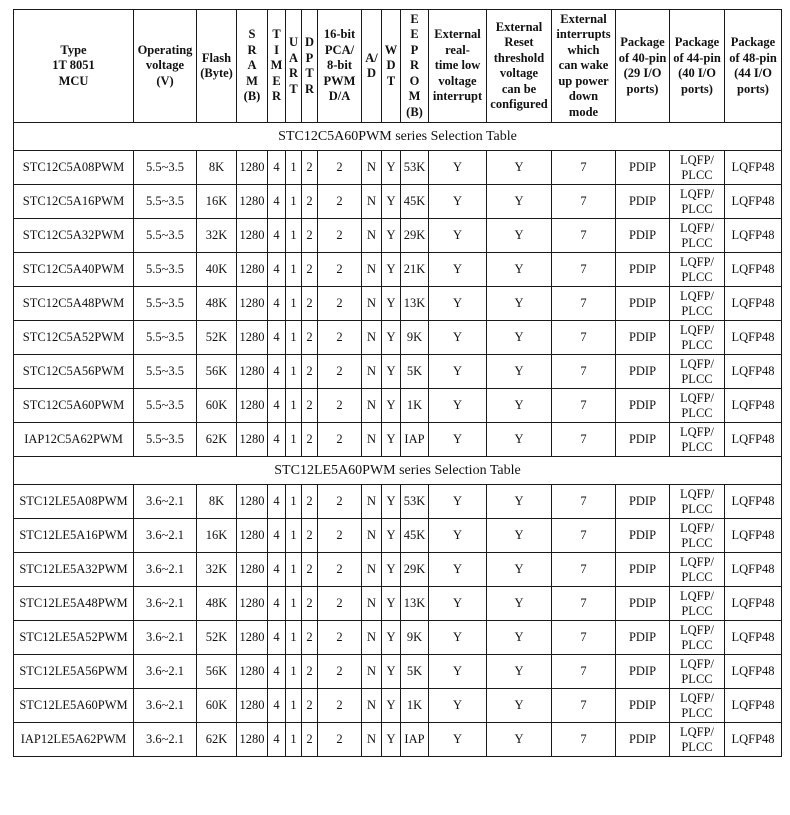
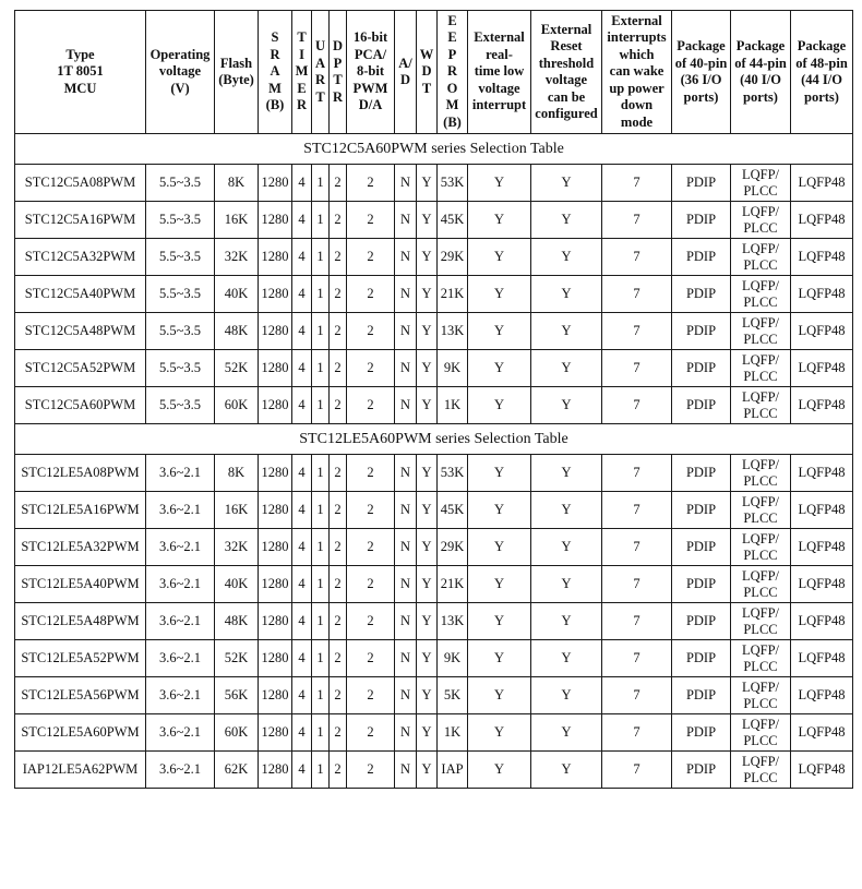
- Type1T 8051MCU	Operatingvoltage(V)	Flash(Byte)	SRAM(B)	TIMER	UART	DPTR	16-bitPCA/8-bitPWMD/A	A/D	WDT	EEPROM(B)	Externalreal-time lowvoltageinterrupt	ExternalResetthresholdvoltagecan beconfigured	Externalinterruptswhichcan wakeup powerdownmode	Packageof 40-pin(29 I/Oports)	Packageof 44-pin(40 I/Oports)	Packageof 48-pin(44 I/Oports)
+ Type1T 8051MCU	Operatingvoltage(V)	Flash(Byte)	SRAM(B)	TIMER	UART	DPTR	16-bitPCA/8-bitPWMD/A	A/D	WDT	EEPROM(B)	Externalreal-time lowvoltageinterrupt	ExternalResetthresholdvoltagecan beconfigured	Externalinterruptswhichcan wakeup powerdownmode	Packageof 40-pin(36 I/Oports)	Packageof 44-pin(40 I/Oports)	Packageof 48-pin(44 I/Oports)
  STC12C5A60PWM series Selection Table
  STC12C5A08PWM	5.5~3.5	8K	1280	4	1	2	2	N	Y	53K	Y	Y	7	PDIP	LQFP/PLCC	LQFP48
  STC12C5A16PWM	5.5~3.5	16K	1280	4	1	2	2	N	Y	45K	Y	Y	7	PDIP	LQFP/PLCC	LQFP48
  STC12C5A32PWM	5.5~3.5	32K	1280	4	1	2	2	N	Y	29K	Y	Y	7	PDIP	LQFP/PLCC	LQFP48
  STC12C5A40PWM	5.5~3.5	40K	1280	4	1	2	2	N	Y	21K	Y	Y	7	PDIP	LQFP/PLCC	LQFP48
  STC12C5A48PWM	5.5~3.5	48K	1280	4	1	2	2	N	Y	13K	Y	Y	7	PDIP	LQFP/PLCC	LQFP48
  STC12C5A52PWM	5.5~3.5	52K	1280	4	1	2	2	N	Y	9K	Y	Y	7	PDIP	LQFP/PLCC	LQFP48
- STC12C5A56PWM	5.5~3.5	56K	1280	4	1	2	2	N	Y	5K	Y	Y	7	PDIP	LQFP/PLCC	LQFP48
  STC12C5A60PWM	5.5~3.5	60K	1280	4	1	2	2	N	Y	1K	Y	Y	7	PDIP	LQFP/PLCC	LQFP48
- IAP12C5A62PWM	5.5~3.5	62K	1280	4	1	2	2	N	Y	IAP	Y	Y	7	PDIP	LQFP/PLCC	LQFP48
  STC12LE5A60PWM series Selection Table
  STC12LE5A08PWM	3.6~2.1	8K	1280	4	1	2	2	N	Y	53K	Y	Y	7	PDIP	LQFP/PLCC	LQFP48
  STC12LE5A16PWM	3.6~2.1	16K	1280	4	1	2	2	N	Y	45K	Y	Y	7	PDIP	LQFP/PLCC	LQFP48
  STC12LE5A32PWM	3.6~2.1	32K	1280	4	1	2	2	N	Y	29K	Y	Y	7	PDIP	LQFP/PLCC	LQFP48
+ STC12LE5A40PWM	3.6~2.1	40K	1280	4	1	2	2	N	Y	21K	Y	Y	7	PDIP	LQFP/PLCC	LQFP48
  STC12LE5A48PWM	3.6~2.1	48K	1280	4	1	2	2	N	Y	13K	Y	Y	7	PDIP	LQFP/PLCC	LQFP48
  STC12LE5A52PWM	3.6~2.1	52K	1280	4	1	2	2	N	Y	9K	Y	Y	7	PDIP	LQFP/PLCC	LQFP48
  STC12LE5A56PWM	3.6~2.1	56K	1280	4	1	2	2	N	Y	5K	Y	Y	7	PDIP	LQFP/PLCC	LQFP48
  STC12LE5A60PWM	3.6~2.1	60K	1280	4	1	2	2	N	Y	1K	Y	Y	7	PDIP	LQFP/PLCC	LQFP48
  IAP12LE5A62PWM	3.6~2.1	62K	1280	4	1	2	2	N	Y	IAP	Y	Y	7	PDIP	LQFP/PLCC	LQFP48
